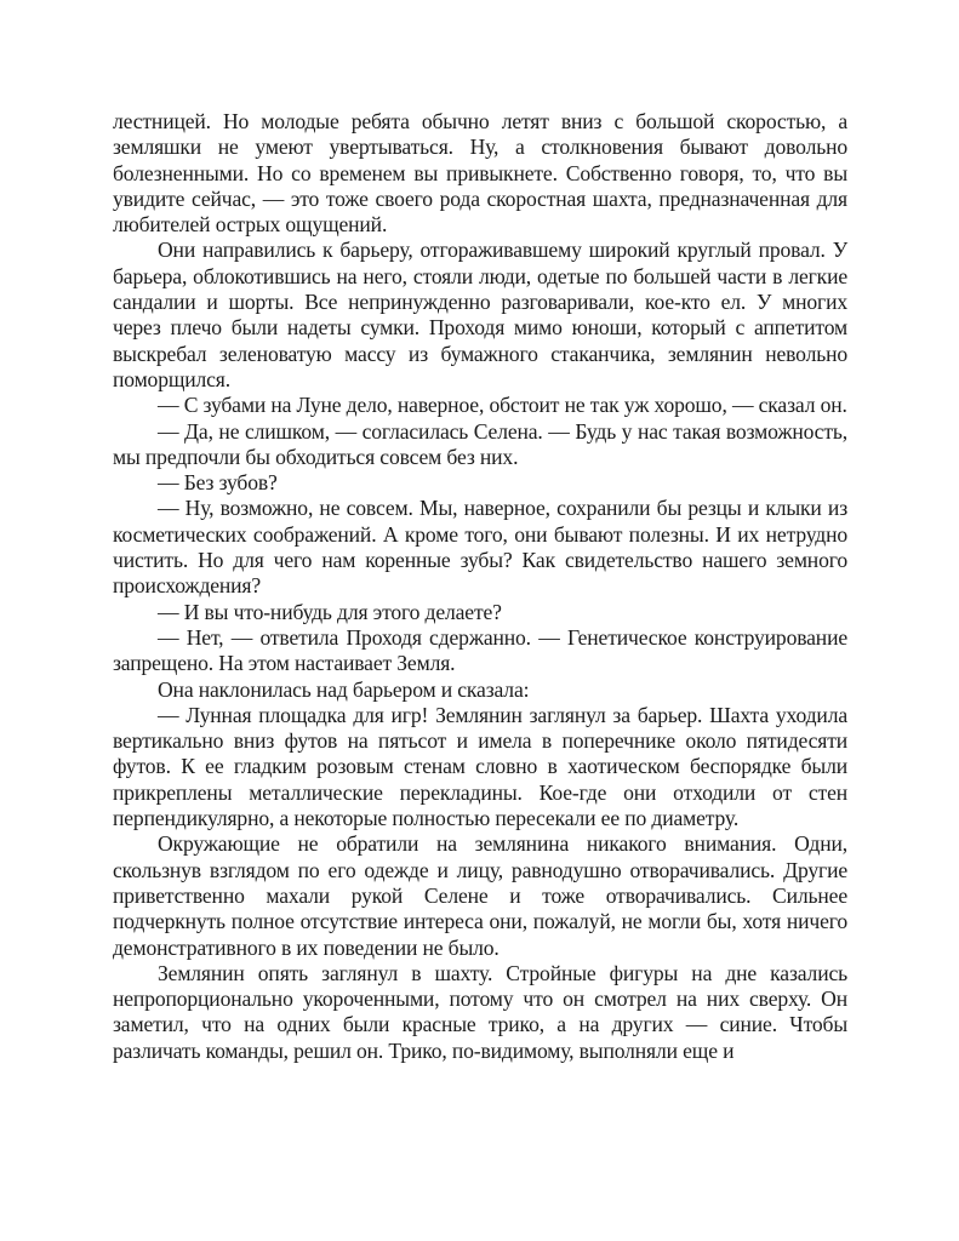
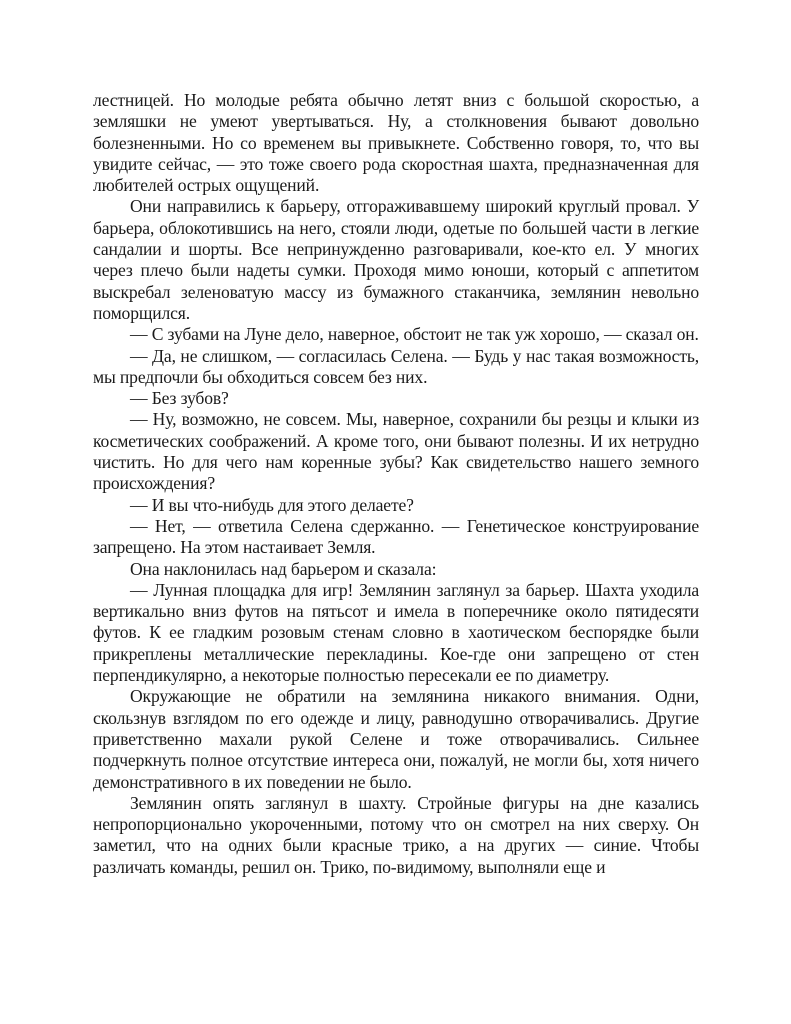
  лестницей. Но молодые ребята обычно летят вниз с большой скоростью, а земляшки не умеют увертываться. Ну, а столкновения бывают довольно болезненными. Но со временем вы привыкнете. Собственно говоря, то, что вы увидите сейчас, — это тоже своего рода скоростная шахта, предназначенная для любителей острых ощущений.
  Они направились к барьеру, отгораживавшему широкий круглый провал. У барьера, облокотившись на него, стояли люди, одетые по большей части в легкие сандалии и шорты. Все непринужденно разговаривали, кое-кто ел. У многих через плечо были надеты сумки. Проходя мимо юноши, который с аппетитом выскребал зеленоватую массу из бумажного стаканчика, землянин невольно поморщился.
  — С зубами на Луне дело, наверное, обстоит не так уж хорошо, — сказал он.
  — Да, не слишком, — согласилась Селена. — Будь у нас такая возможность, мы предпочли бы обходиться совсем без них.
  — Без зубов?
  — Ну, возможно, не совсем. Мы, наверное, сохранили бы резцы и клыки из косметических соображений. А кроме того, они бывают полезны. И их нетрудно чистить. Но для чего нам коренные зубы? Как свидетельство нашего земного происхождения?
  — И вы что-нибудь для этого делаете?
- — Нет, — ответила Проходя сдержанно. — Генетическое конструирование запрещено. На этом настаивает Земля.
+ — Нет, — ответила Селена сдержанно. — Генетическое конструирование запрещено. На этом настаивает Земля.
  Она наклонилась над барьером и сказала:
- — Лунная площадка для игр! Землянин заглянул за барьер. Шахта уходила вертикально вниз футов на пятьсот и имела в поперечнике около пятидесяти футов. К ее гладким розовым стенам словно в хаотическом беспорядке были прикреплены металлические перекладины. Кое-где они отходили от стен перпендикулярно, а некоторые полностью пересекали ее по диаметру.
+ — Лунная площадка для игр! Землянин заглянул за барьер. Шахта уходила вертикально вниз футов на пятьсот и имела в поперечнике около пятидесяти футов. К ее гладким розовым стенам словно в хаотическом беспорядке были прикреплены металлические перекладины. Кое-где они запрещено от стен перпендикулярно, а некоторые полностью пересекали ее по диаметру.
  Окружающие не обратили на землянина никакого внимания. Одни, скользнув взглядом по его одежде и лицу, равнодушно отворачивались. Другие приветственно махали рукой Селене и тоже отворачивались. Сильнее подчеркнуть полное отсутствие интереса они, пожалуй, не могли бы, хотя ничего демонстративного в их поведении не было.
  Землянин опять заглянул в шахту. Стройные фигуры на дне казались непропорционально укороченными, потому что он смотрел на них сверху. Он заметил, что на одних были красные трико, а на других — синие. Чтобы различать команды, решил он. Трико, по-видимому, выполняли еще и
